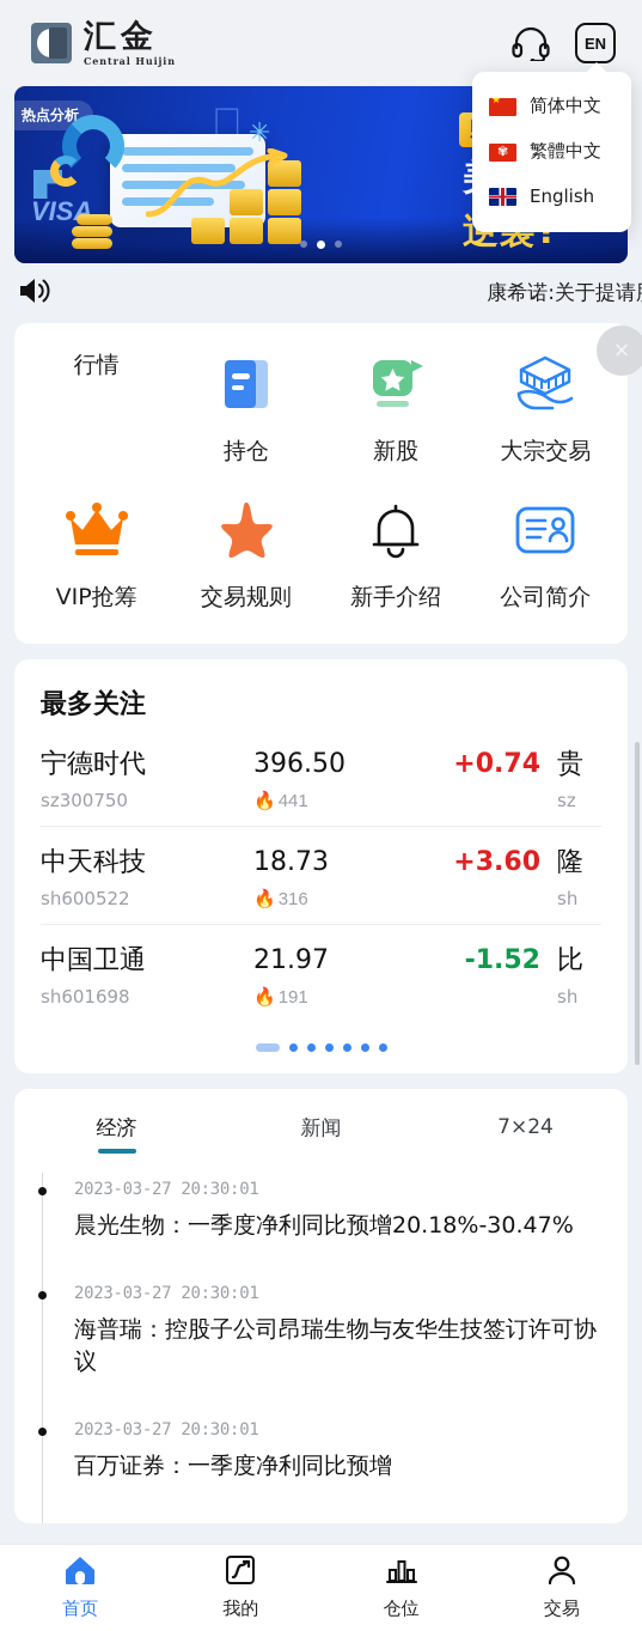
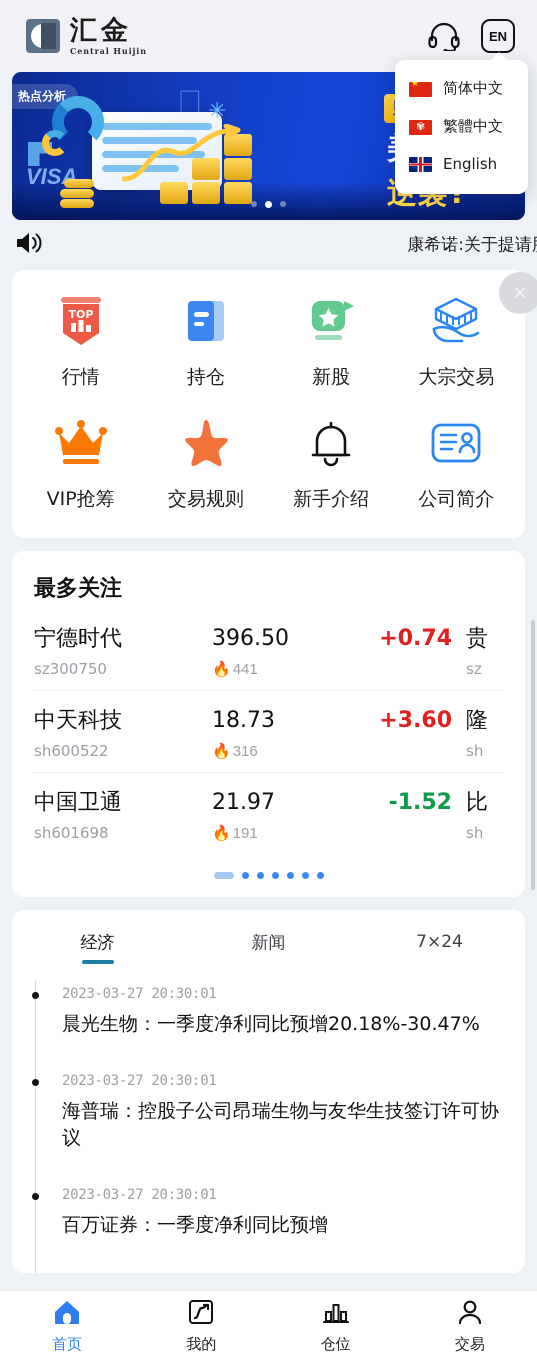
  汇金
  Central Huijin
  EN
  简体中文
  繁體中文
  English
  热点分析
  VISA
  
  ✳
  康希诺:关于提请
  ×
+ TOP
  行情
  持仓
  新股
  大宗交易
  VIP抢筹
  交易规则
  新手介绍
  公司简介
  最多关注
  宁德时代
  396.50
  +0.74
  贵
  sz300750
  🔥
  441
  sz
  中天科技
  18.73
  +3.60
  隆
  sh600522
  🔥
  316
  sh
  中国卫通
  21.97
  -1.52
  比
  sh601698
  🔥
  191
  sh
  经济
  新闻
  7×24
  2023-03-27 20:30:01
  晨光生物：一季度净利同比预增20.18%-30.47%
  2023-03-27 20:30:01
  海普瑞：控股子公司昂瑞生物与友华生技签订许可协议
  2023-03-27 20:30:01
  百万证券：一季度净利同比预增
  首页
  我的
  仓位
  交易
